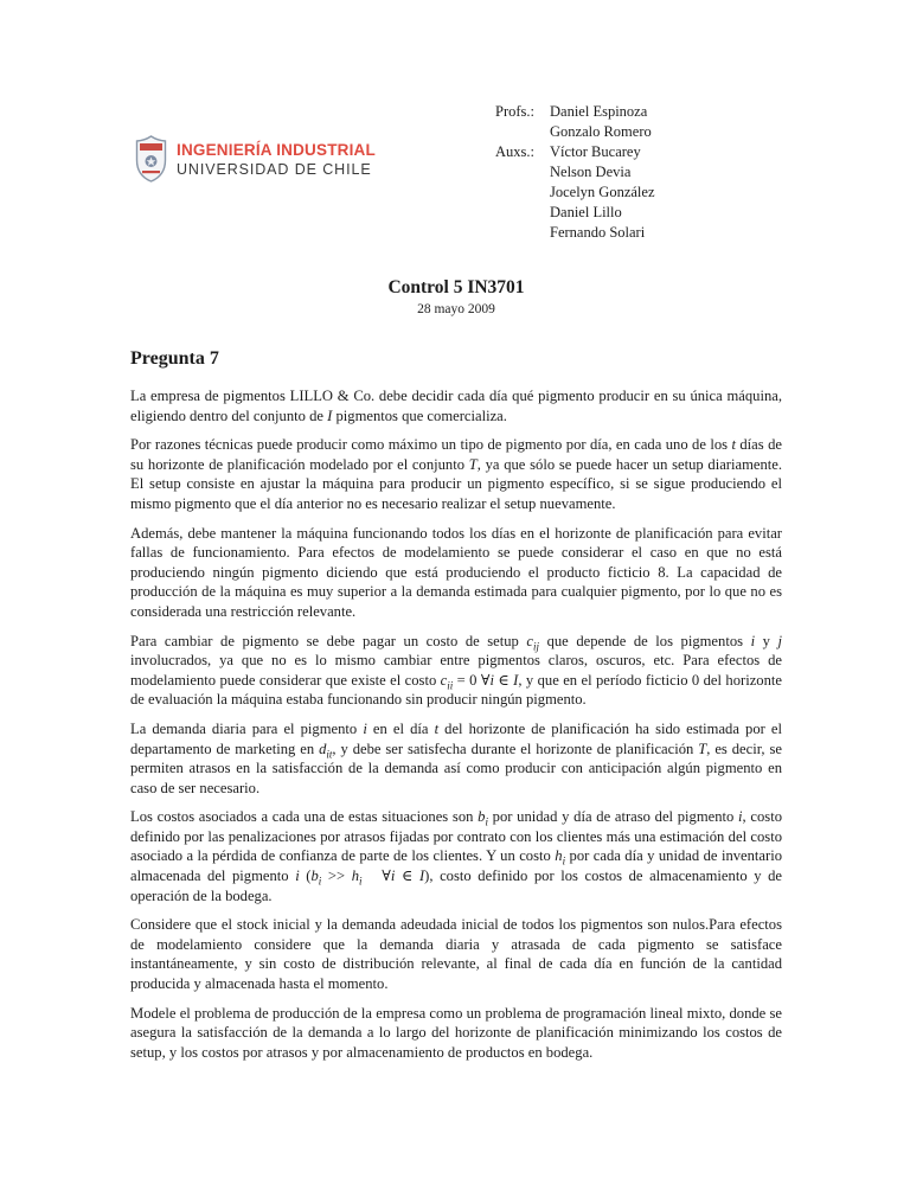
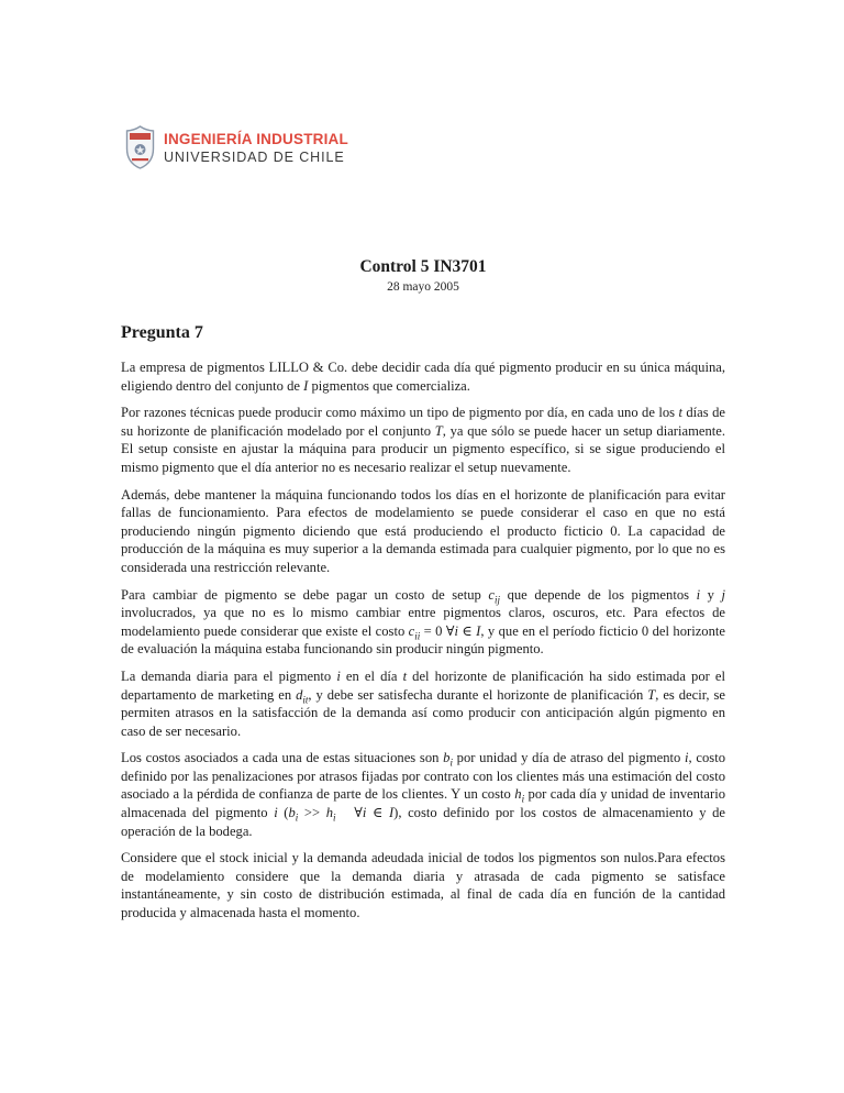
  INGENIERÍA INDUSTRIAL
  UNIVERSIDAD DE CHILE
- Profs.:
- Daniel Espinoza
- Gonzalo Romero
- Auxs.:
- Víctor Bucarey
- Nelson Devia
- Jocelyn González
- Daniel Lillo
- Fernando Solari
  Control 5 IN3701
- 28 mayo 2009
+ 28 mayo 2005
  Pregunta 7
  La empresa de pigmentos LILLO & Co. debe decidir cada día qué pigmento producir en su única máquina, eligiendo dentro del conjunto de I pigmentos que comercializa.
  Por razones técnicas puede producir como máximo un tipo de pigmento por día, en cada uno de los t días de su horizonte de planificación modelado por el conjunto T, ya que sólo se puede hacer un setup diariamente. El setup consiste en ajustar la máquina para producir un pigmento específico, si se sigue produciendo el mismo pigmento que el día anterior no es necesario realizar el setup nuevamente.
- Además, debe mantener la máquina funcionando todos los días en el horizonte de planificación para evitar fallas de funcionamiento. Para efectos de modelamiento se puede considerar el caso en que no está produciendo ningún pigmento diciendo que está produciendo el producto ficticio 8. La capacidad de producción de la máquina es muy superior a la demanda estimada para cualquier pigmento, por lo que no es considerada una restricción relevante.
+ Además, debe mantener la máquina funcionando todos los días en el horizonte de planificación para evitar fallas de funcionamiento. Para efectos de modelamiento se puede considerar el caso en que no está produciendo ningún pigmento diciendo que está produciendo el producto ficticio 0. La capacidad de producción de la máquina es muy superior a la demanda estimada para cualquier pigmento, por lo que no es considerada una restricción relevante.
  Para cambiar de pigmento se debe pagar un costo de setup cij que depende de los pigmentos i y j involucrados, ya que no es lo mismo cambiar entre pigmentos claros, oscuros, etc. Para efectos de modelamiento puede considerar que existe el costo cii = 0 ∀i ∈ I, y que en el período ficticio 0 del horizonte de evaluación la máquina estaba funcionando sin producir ningún pigmento.
  La demanda diaria para el pigmento i en el día t del horizonte de planificación ha sido estimada por el departamento de marketing en dit, y debe ser satisfecha durante el horizonte de planificación T, es decir, se permiten atrasos en la satisfacción de la demanda así como producir con anticipación algún pigmento en caso de ser necesario.
  Los costos asociados a cada una de estas situaciones son bi por unidad y día de atraso del pigmento i, costo definido por las penalizaciones por atrasos fijadas por contrato con los clientes más una estimación del costo asociado a la pérdida de confianza de parte de los clientes. Y un costo hi por cada día y unidad de inventario almacenada del pigmento i (bi >> hi ∀i ∈ I), costo definido por los costos de almacenamiento y de operación de la bodega.
- Considere que el stock inicial y la demanda adeudada inicial de todos los pigmentos son nulos.Para efectos de modelamiento considere que la demanda diaria y atrasada de cada pigmento se satisface instantáneamente, y sin costo de distribución relevante, al final de cada día en función de la cantidad producida y almacenada hasta el momento.
+ Considere que el stock inicial y la demanda adeudada inicial de todos los pigmentos son nulos.Para efectos de modelamiento considere que la demanda diaria y atrasada de cada pigmento se satisface instantáneamente, y sin costo de distribución estimada, al final de cada día en función de la cantidad producida y almacenada hasta el momento.
- Modele el problema de producción de la empresa como un problema de programación lineal mixto, donde se asegura la satisfacción de la demanda a lo largo del horizonte de planificación minimizando los costos de setup, y los costos por atrasos y por almacenamiento de productos en bodega.
